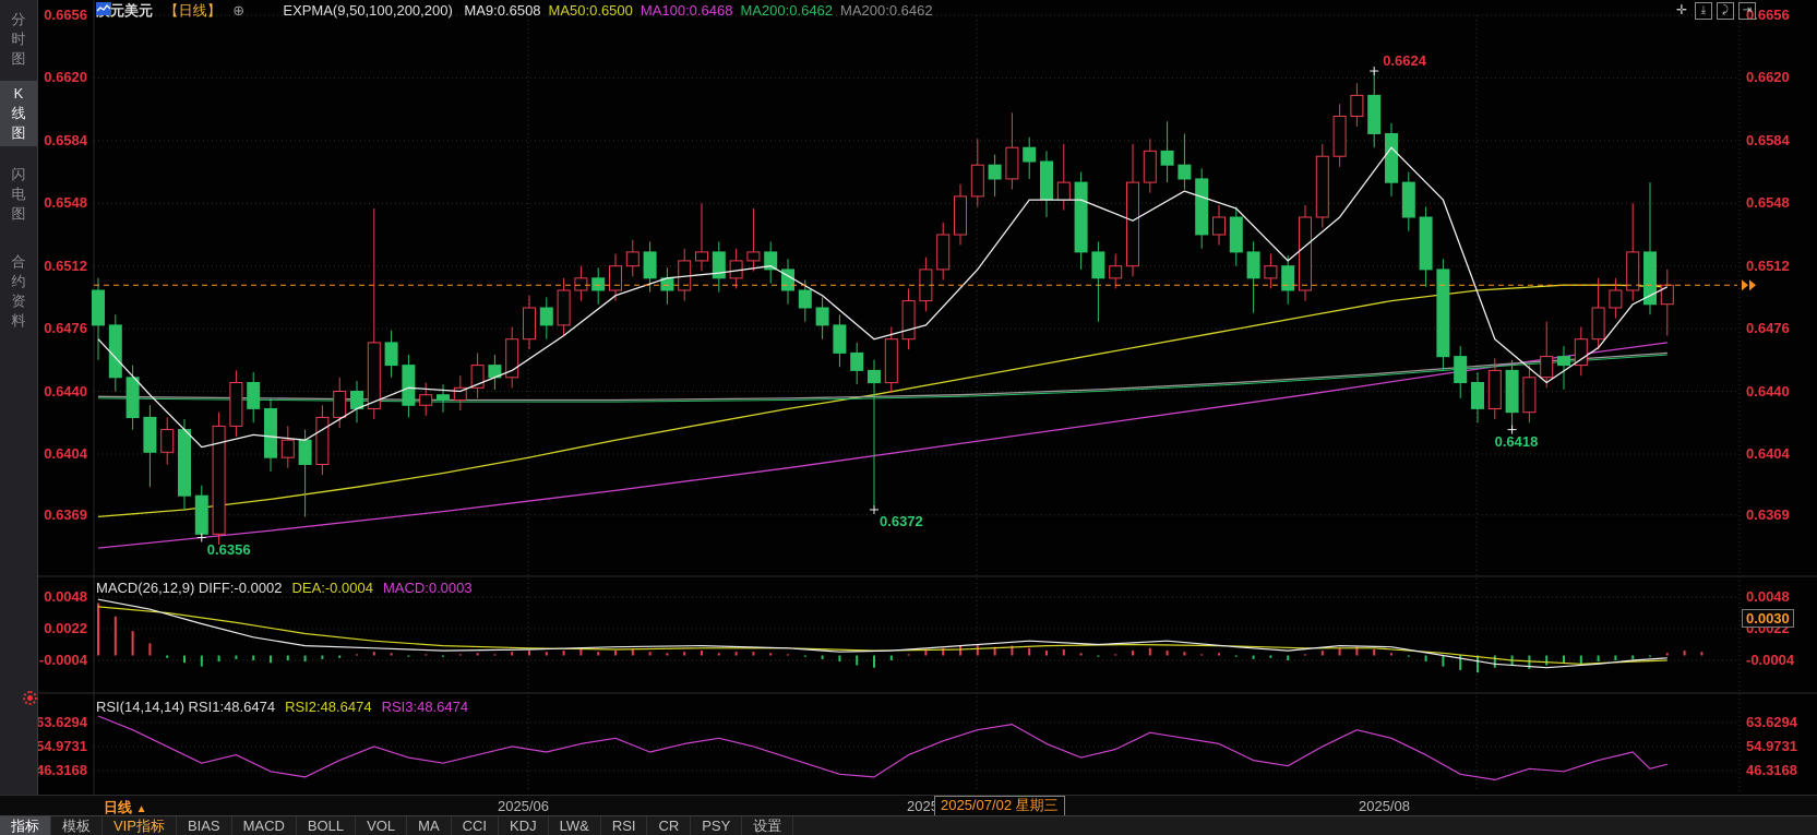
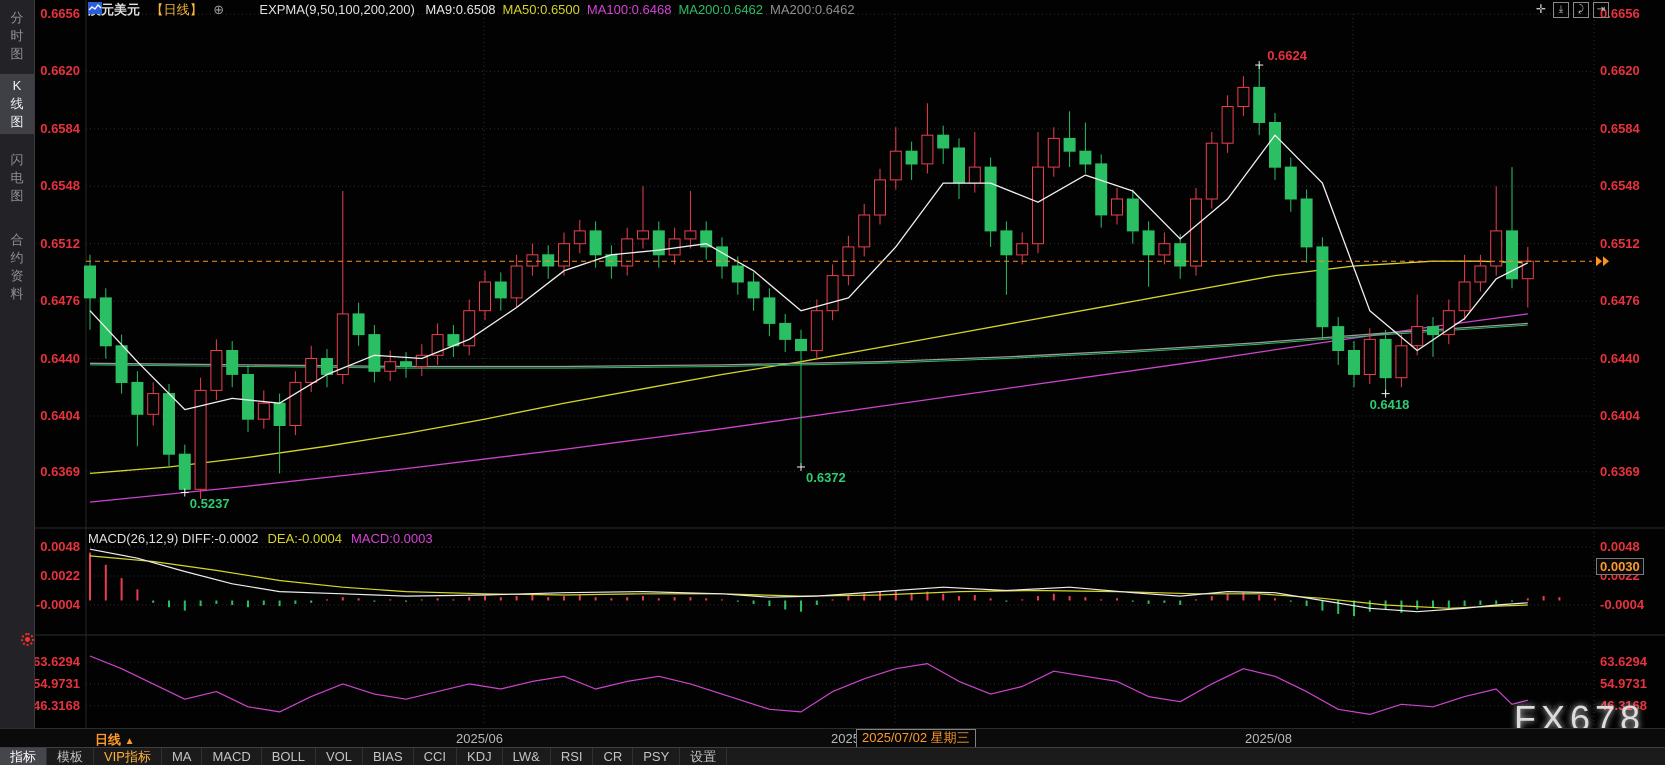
  分
  时
  图
  K
  线
  图
  闪
  电
  图
  合
  约
  资
  料
  元美元 【日线】 ⊕ EXPMA(9,50,100,200,200) MA9:0.6508 MA50:0.6500 MA100:0.6468 MA200:0.6462 MA200:0.6462
  ✛
  ⤓
  ⤸
  ⇥
  MACD(26,12,9) DIFF:-0.0002 DEA:-0.0004 MACD:0.0003
- RSI(14,14,14) RSI1:48.6474 RSI2:48.6474 RSI3:48.6474
  0.6656
  0.6656
  0.6620
  0.6620
  0.6584
  0.6584
  0.6548
  0.6548
  0.6512
  0.6512
  0.6476
  0.6476
  0.6440
  0.6440
  0.6404
  0.6404
  0.6369
  0.6369
  0.0048
  0.0048
  0.0022
  0.0022
  -0.0004
  -0.0004
  63.6294
  63.6294
  54.9731
  54.9731
  46.3168
  46.3168
  0.0030
  0.6624
- 0.6356
+ 0.5237
  0.6372
  0.6418
  日线 ▲
  2025/06
  2025/08
  2025/07/02 星期三
  指标
  模板
  VIP指标
- BIAS
+ MA
  MACD
  BOLL
  VOL
- MA
+ BIAS
  CCI
  KDJ
  LW&
  RSI
  CR
  PSY
  设置
+ FX678
